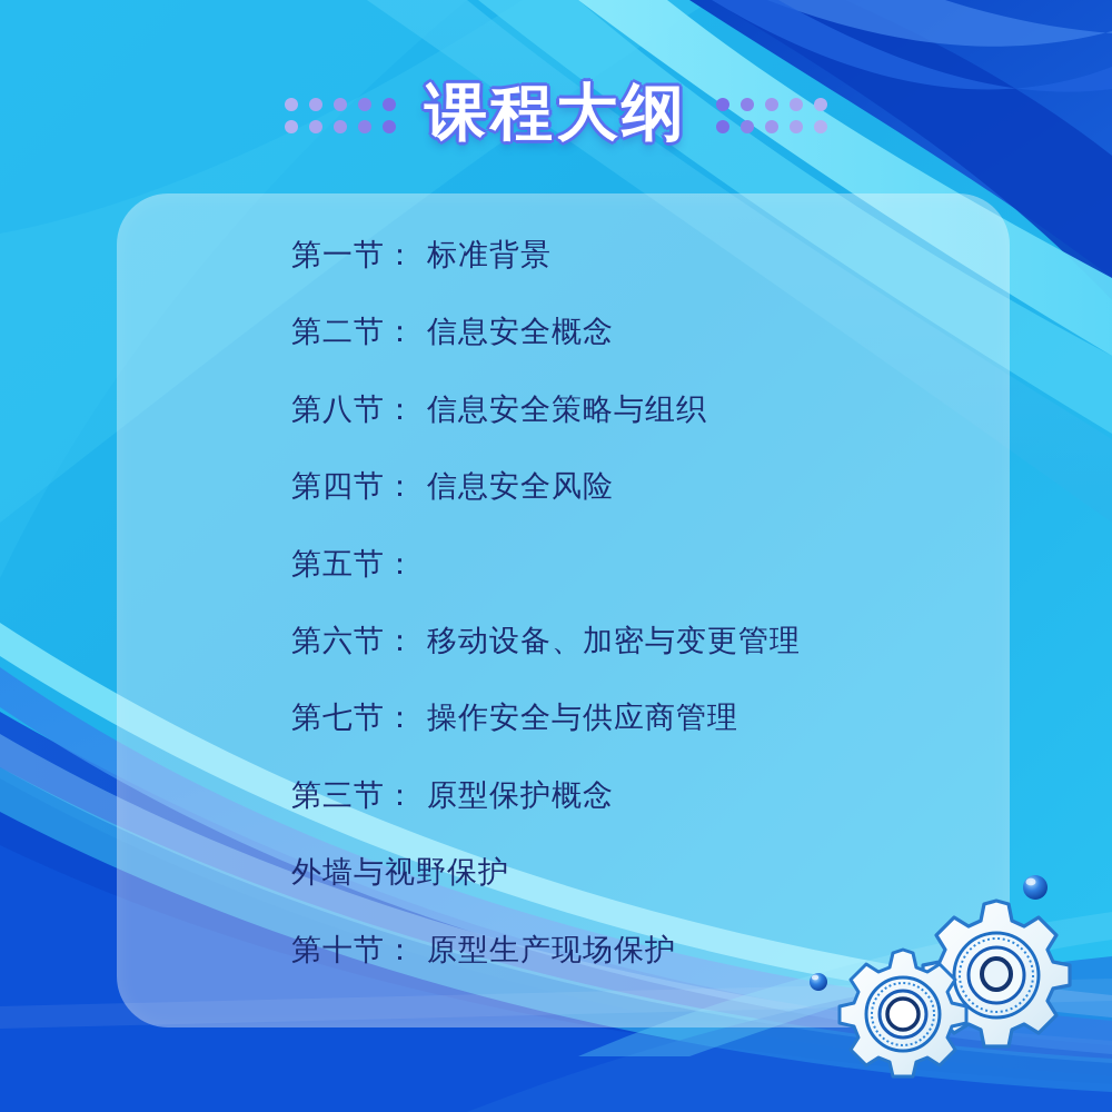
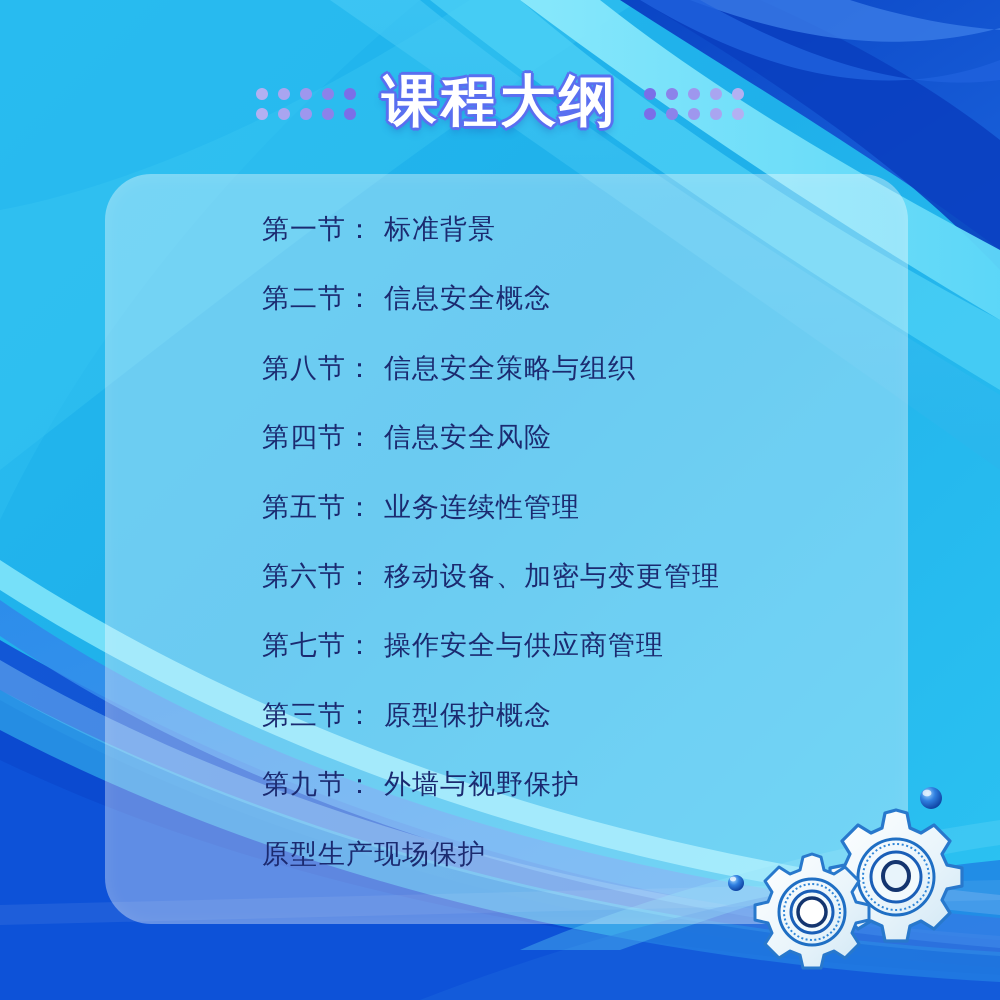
  课程大纲
  第一节：
  标准背景
  第二节：
  信息安全概念
  第八节：
  信息安全策略与组织
  第四节：
  信息安全风险
  第五节：
+ 业务连续性管理
  第六节：
  移动设备、加密与变更管理
  第七节：
  操作安全与供应商管理
  第三节：
  原型保护概念
+ 第九节：
  外墙与视野保护
- 第十节：
  原型生产现场保护
